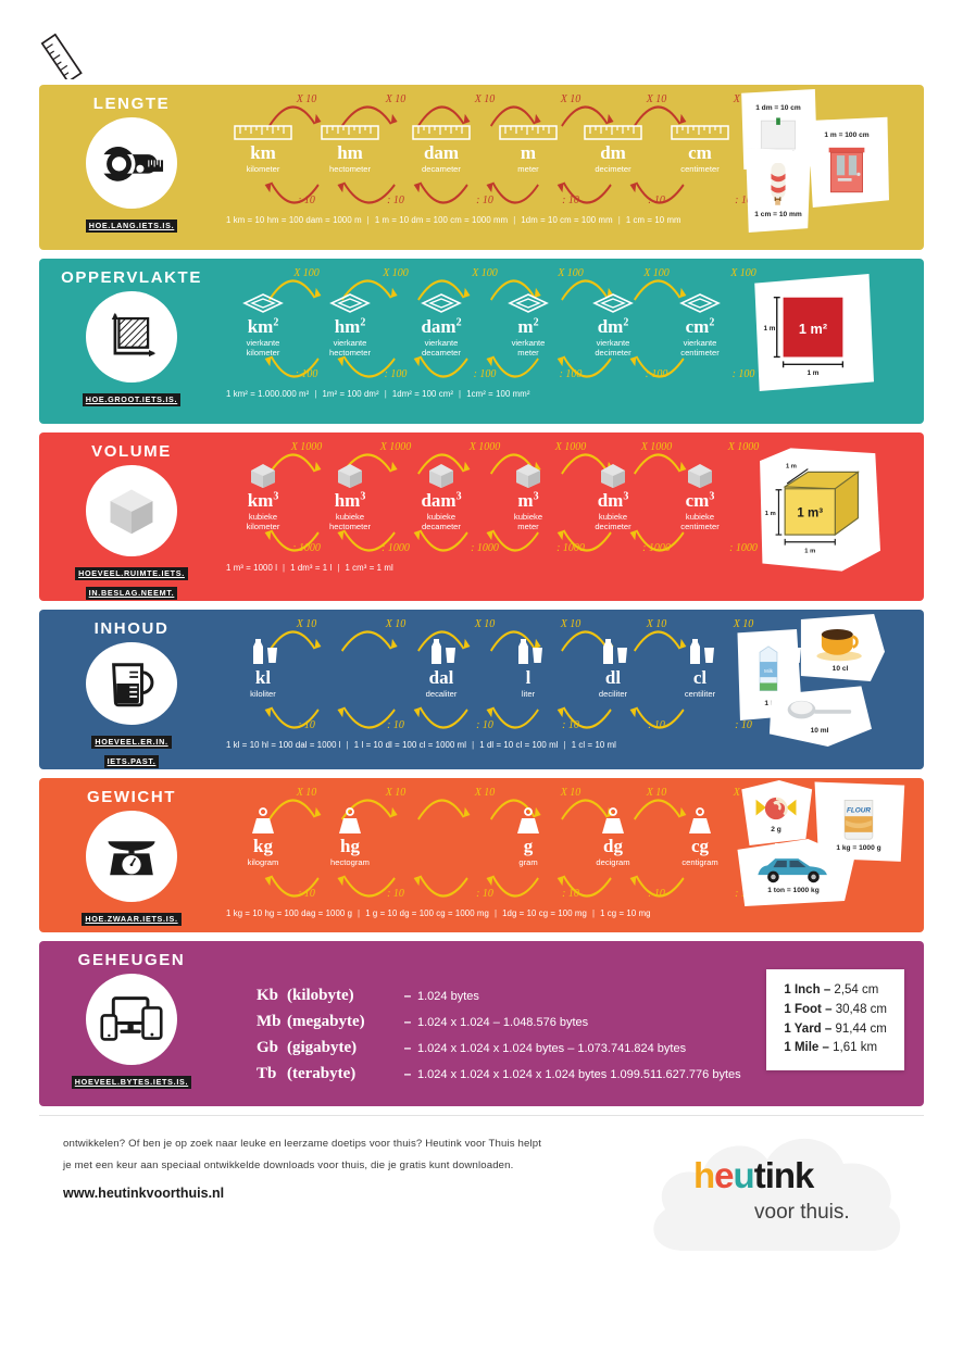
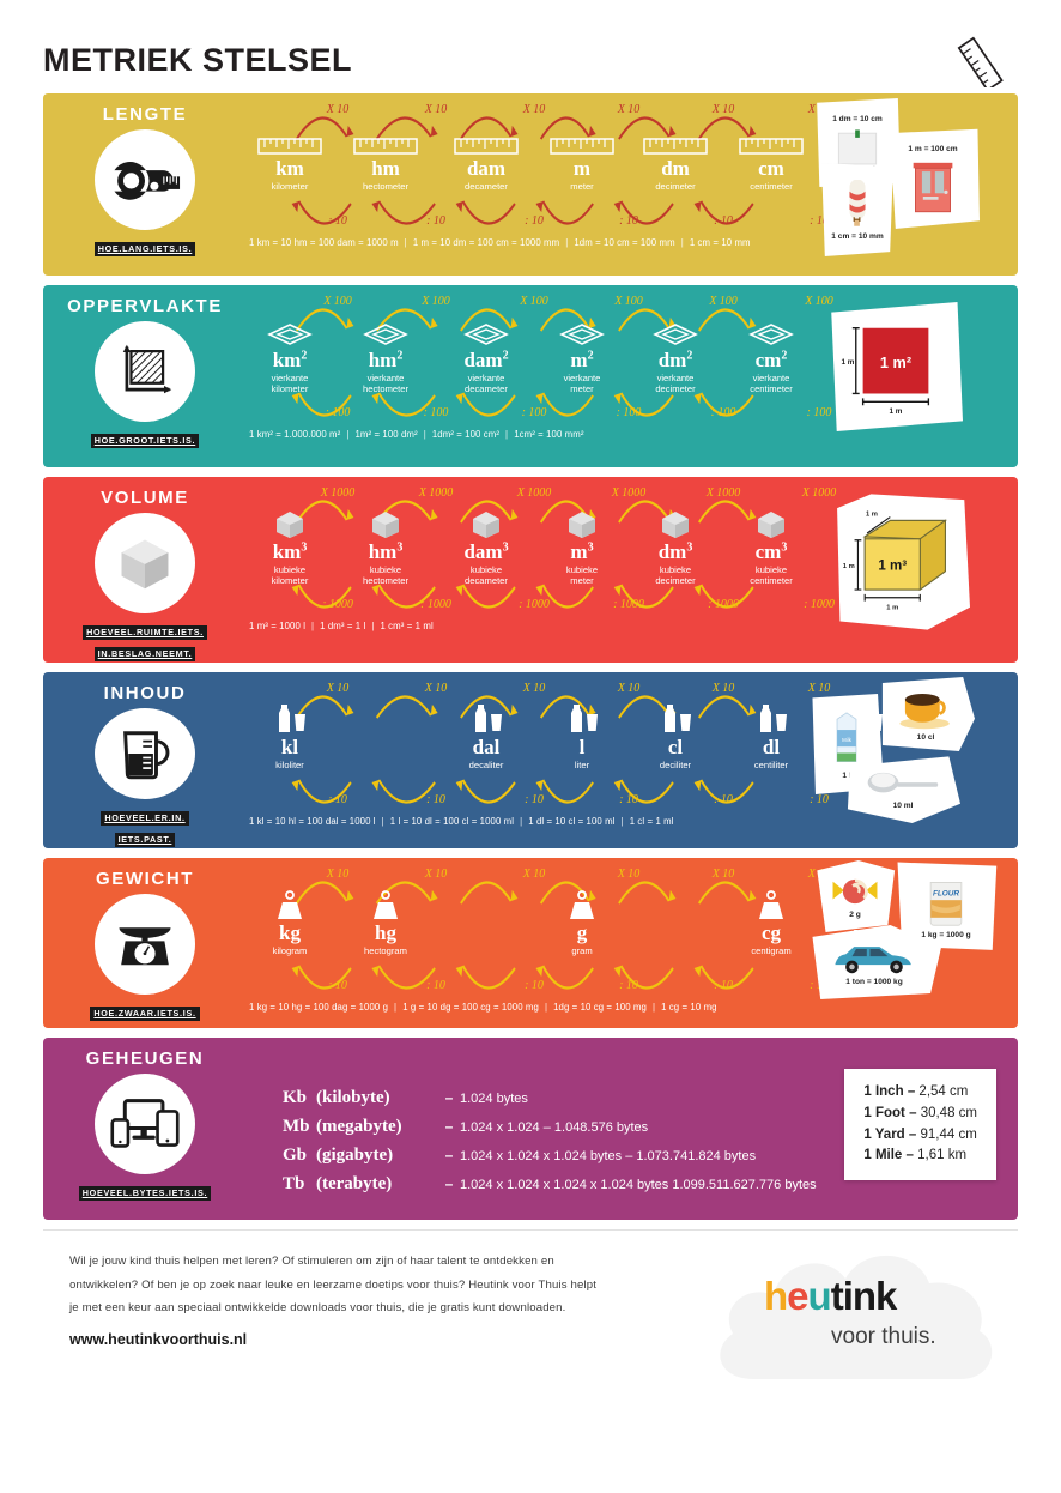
+ METRIEK STELSEL
  LENGTE
  HOE.LANG.IETS.IS.
  X 10
  X 10
  X 10
  X 10
  X 10
  km
  kilometer
  hm
  hectometer
  dam
  decameter
  m
  meter
  dm
  decimeter
  cm
  centimeter
  : 10
  : 10
  : 10
  : 10
  : 10
  1 km = 10 hm = 100 dam = 1000 m | 1 m = 10 dm = 100 cm = 1000 mm | 1dm = 10 cm = 100 mm | 1 cm = 10 mm
  OPPERVLAKTE
  HOE.GROOT.IETS.IS.
  X 100
  X 100
  X 100
  X 100
  X 100
  X 100
  km2
  vierkante
  kilometer
  hm2
  vierkante
  hectometer
  dam2
  vierkante
  decameter
  m2
  vierkante
  meter
  dm2
  vierkante
  decimeter
  cm2
  vierkante
  centimeter
  : 100
  : 100
  : 100
  : 100
  : 100
  : 100
  1 km² = 1.000.000 m² | 1m² = 100 dm² | 1dm² = 100 cm² | 1cm² = 100 mm²
  1 m²
  VOLUME
  HOEVEEL.RUIMTE.IETS.
  IN.BESLAG.NEEMT.
  X 1000
  X 1000
  X 1000
  X 1000
  X 1000
  X 1000
  km3
  kubieke
  kilometer
  hm3
  kubieke
  hectometer
  dam3
  kubieke
  decameter
  m3
  kubieke
  meter
  dm3
  kubieke
  decimeter
  cm3
  kubieke
  centimeter
  : 1000
  : 1000
  : 1000
  : 1000
  : 1000
  : 1000
  1 m³ = 1000 l | 1 dm³ = 1 l | 1 cm³ = 1 ml
  1 m³
  INHOUD
  HOEVEEL.ER.IN.
  IETS.PAST.
  X 10
  X 10
  X 10
  X 10
  X 10
  X 10
  kl
  kiloliter
  dal
  decaliter
  l
  liter
- dl
+ cl
  deciliter
- cl
+ dl
  centiliter
  : 10
  : 10
  : 10
  : 10
  : 10
  : 10
- 1 kl = 10 hl = 100 dal = 1000 l | 1 l = 10 dl = 100 cl = 1000 ml | 1 dl = 10 cl = 100 ml | 1 cl = 10 ml
+ 1 kl = 10 hl = 100 dal = 1000 l | 1 l = 10 dl = 100 cl = 1000 ml | 1 dl = 10 cl = 100 ml | 1 cl = 1 ml
  GEWICHT
  HOE.ZWAAR.IETS.IS.
  X 10
  X 10
  X 10
  X 10
  X 10
  kg
  kilogram
  hg
  hectogram
  g
  gram
- dg
- decigram
  cg
  centigram
  : 10
  : 10
  : 10
  : 10
  : 10
  1 kg = 10 hg = 100 dag = 1000 g | 1 g = 10 dg = 100 cg = 1000 mg | 1dg = 10 cg = 100 mg | 1 cg = 10 mg
  GEHEUGEN
  HOEVEEL.BYTES.IETS.IS.
  Kb
  (kilobyte)
  –
  1.024 bytes
  Mb
  (megabyte)
  –
  1.024 x 1.024 – 1.048.576 bytes
  Gb
  (gigabyte)
  –
  1.024 x 1.024 x 1.024 bytes – 1.073.741.824 bytes
  Tb
  (terabyte)
  –
  1.024 x 1.024 x 1.024 x 1.024 bytes 1.099.511.627.776 bytes
  1 Inch – 2,54 cm
  1 Foot – 30,48 cm
  1 Yard – 91,44 cm
  1 Mile – 1,61 km
+ Wil je jouw kind thuis helpen met leren? Of stimuleren om zijn of haar talent te ontdekken en
  ontwikkelen? Of ben je op zoek naar leuke en leerzame doetips voor thuis? Heutink voor Thuis helpt
  je met een keur aan speciaal ontwikkelde downloads voor thuis, die je gratis kunt downloaden.
  www.heutinkvoorthuis.nl
  heutink
  voor thuis.
